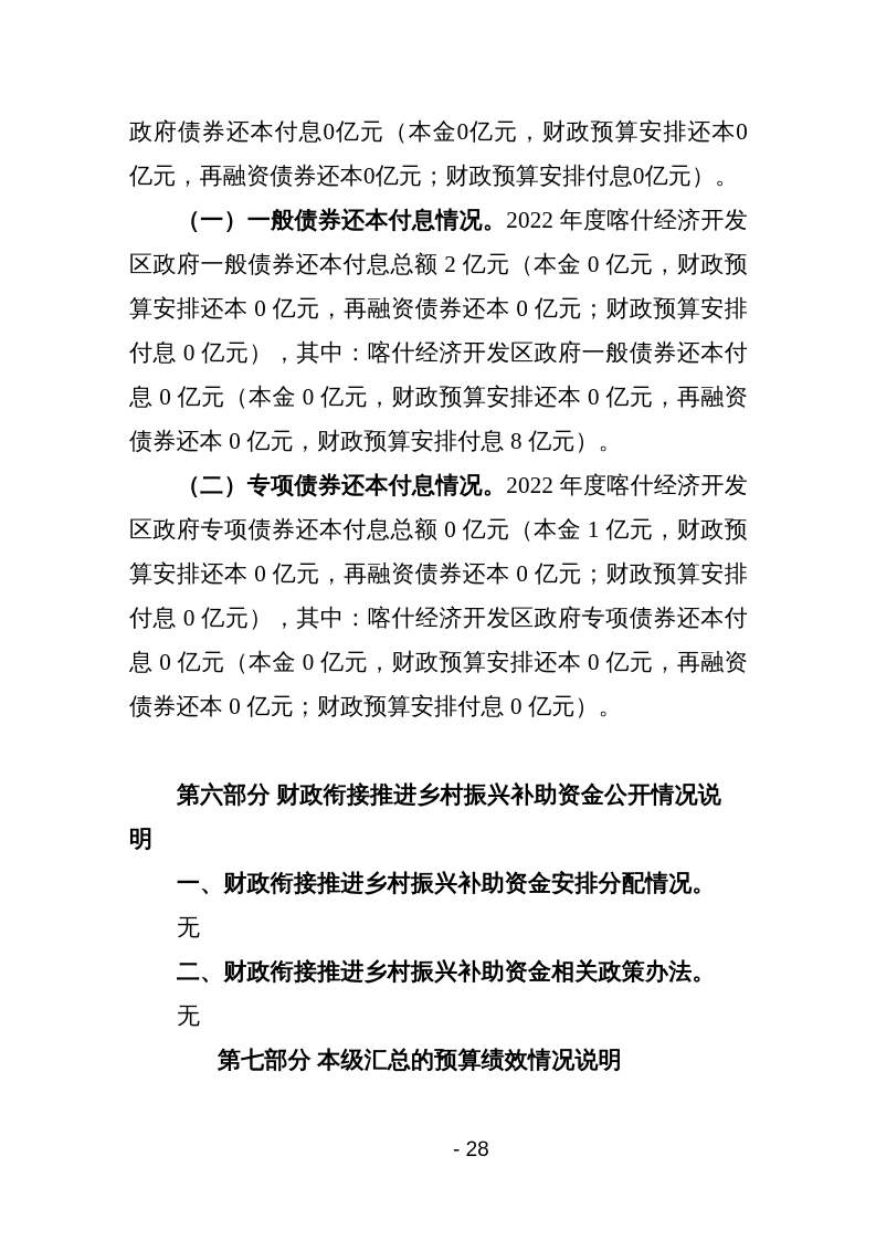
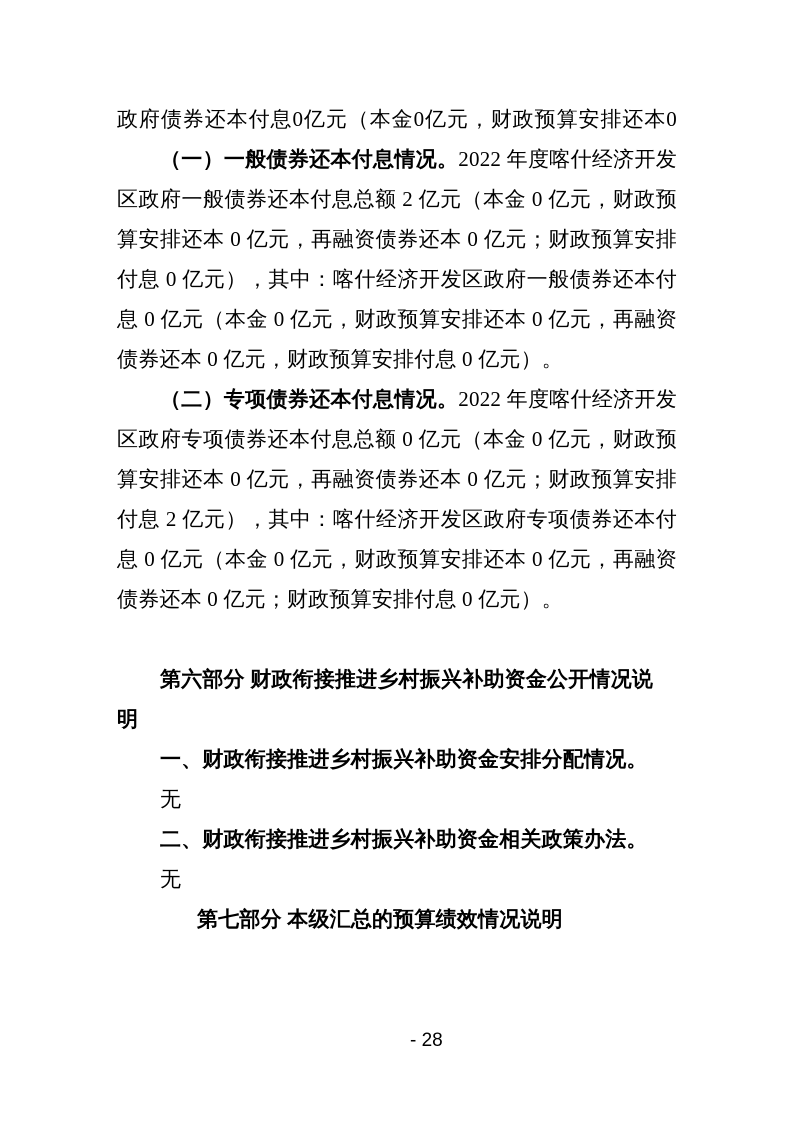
  政府债券还本付息0亿元（本金0亿元，财政预算安排还本0
- 亿元，再融资债券还本0亿元；财政预算安排付息0亿元）。
  （一）一般债券还本付息情况。2022 年度喀什经济开发
  区政府一般债券还本付息总额 2 亿元（本金 0 亿元，财政预
  算安排还本 0 亿元，再融资债券还本 0 亿元；财政预算安排
  付息 0 亿元），其中：喀什经济开发区政府一般债券还本付
  息 0 亿元（本金 0 亿元，财政预算安排还本 0 亿元，再融资
- 债券还本 0 亿元，财政预算安排付息 8 亿元）。
+ 债券还本 0 亿元，财政预算安排付息 0 亿元）。
  （二）专项债券还本付息情况。2022 年度喀什经济开发
- 区政府专项债券还本付息总额 0 亿元（本金 1 亿元，财政预
+ 区政府专项债券还本付息总额 0 亿元（本金 0 亿元，财政预
  算安排还本 0 亿元，再融资债券还本 0 亿元；财政预算安排
- 付息 0 亿元），其中：喀什经济开发区政府专项债券还本付
+ 付息 2 亿元），其中：喀什经济开发区政府专项债券还本付
  息 0 亿元（本金 0 亿元，财政预算安排还本 0 亿元，再融资
  债券还本 0 亿元；财政预算安排付息 0 亿元）。
  第六部分 财政衔接推进乡村振兴补助资金公开情况说
  明
  一、财政衔接推进乡村振兴补助资金安排分配情况。
  无
  二、财政衔接推进乡村振兴补助资金相关政策办法。
  无
  第七部分 本级汇总的预算绩效情况说明
  - 28
